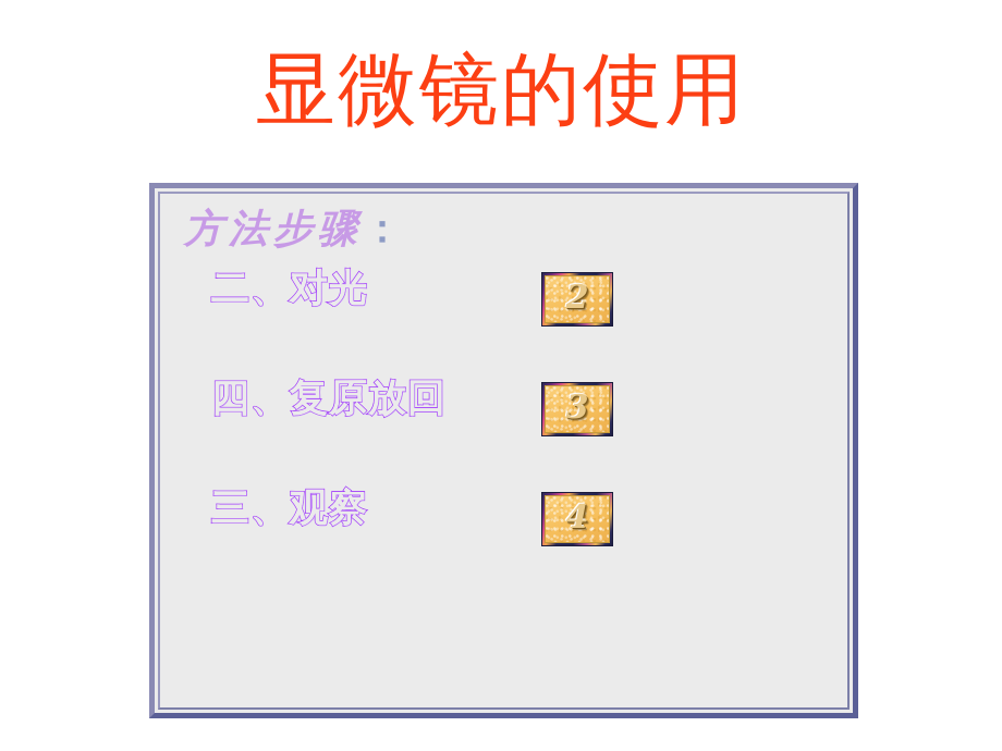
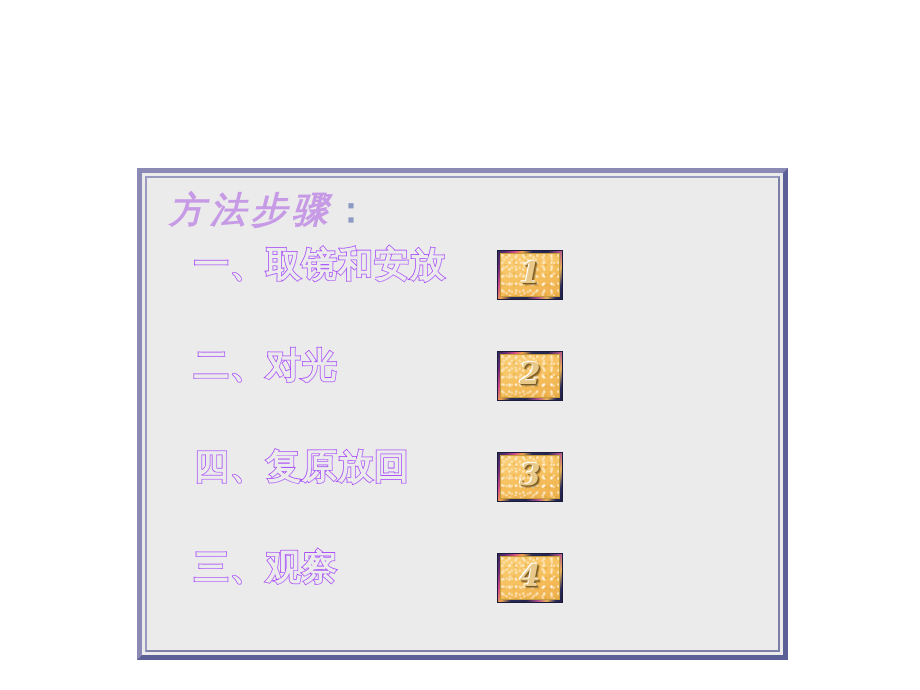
- 显微镜的使用
  方法步骤：
+ 一、取镜和安放
+ 1
  二、对光
  2
  四、复原放回
  3
  三、观察
  4
